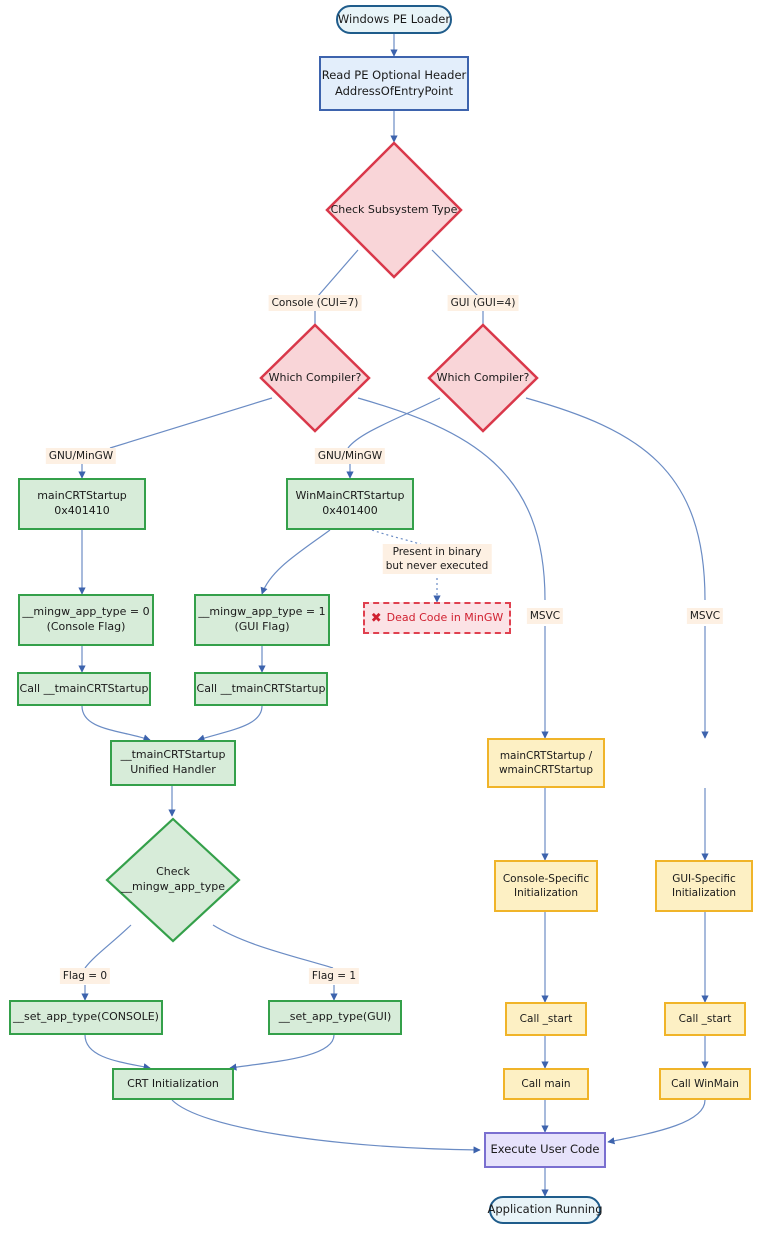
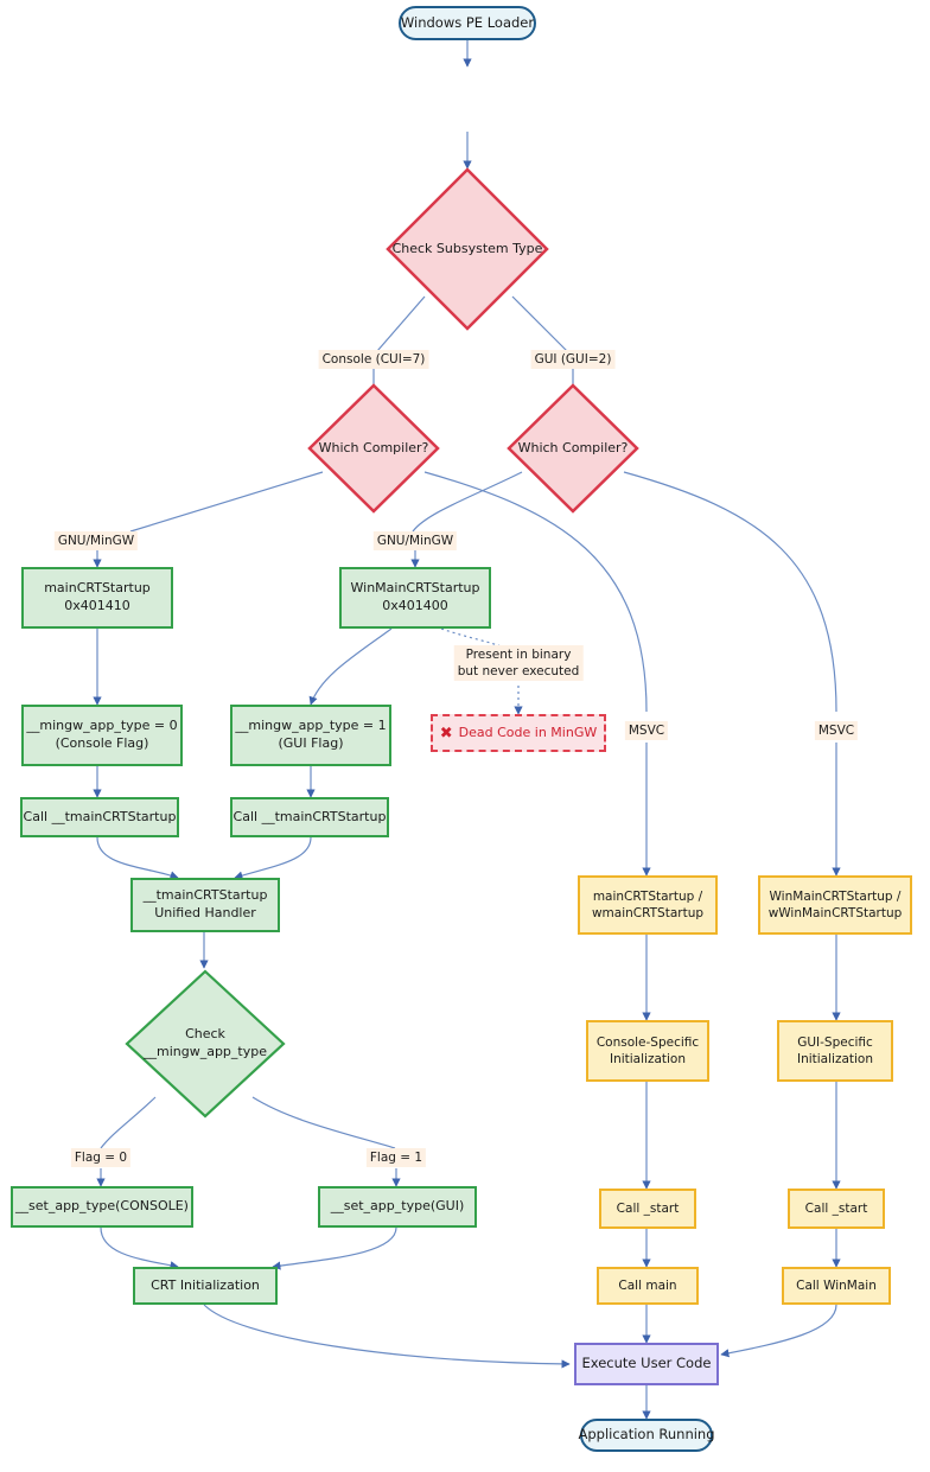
  Windows PE Loader
- Read PE Optional Header
- AddressOfEntryPoint
  Check Subsystem Type
  Which Compiler?
  Which Compiler?
  mainCRTStartup
  0x401410
  WinMainCRTStartup
  0x401400
  ✖
  Dead Code in MinGW
  __mingw_app_type = 0
  (Console Flag)
  __mingw_app_type = 1
  (GUI Flag)
  Call __tmainCRTStartup
  Call __tmainCRTStartup
  __tmainCRTStartup
  Unified Handler
  Check
  __mingw_app_type
  __set_app_type(CONSOLE)
  __set_app_type(GUI)
  CRT Initialization
  mainCRTStartup /
  wmainCRTStartup
  Console-Specific
  Initialization
  Call _start
  Call main
+ WinMainCRTStartup /
+ wWinMainCRTStartup
  GUI-Specific
  Initialization
  Call _start
  Call WinMain
  Execute User Code
  Application Running
  Console (CUI=7)
- GUI (GUI=4)
+ GUI (GUI=2)
  GNU/MinGW
  GNU/MinGW
  MSVC
  MSVC
  Present in binary
  but never executed
  Flag = 0
  Flag = 1
